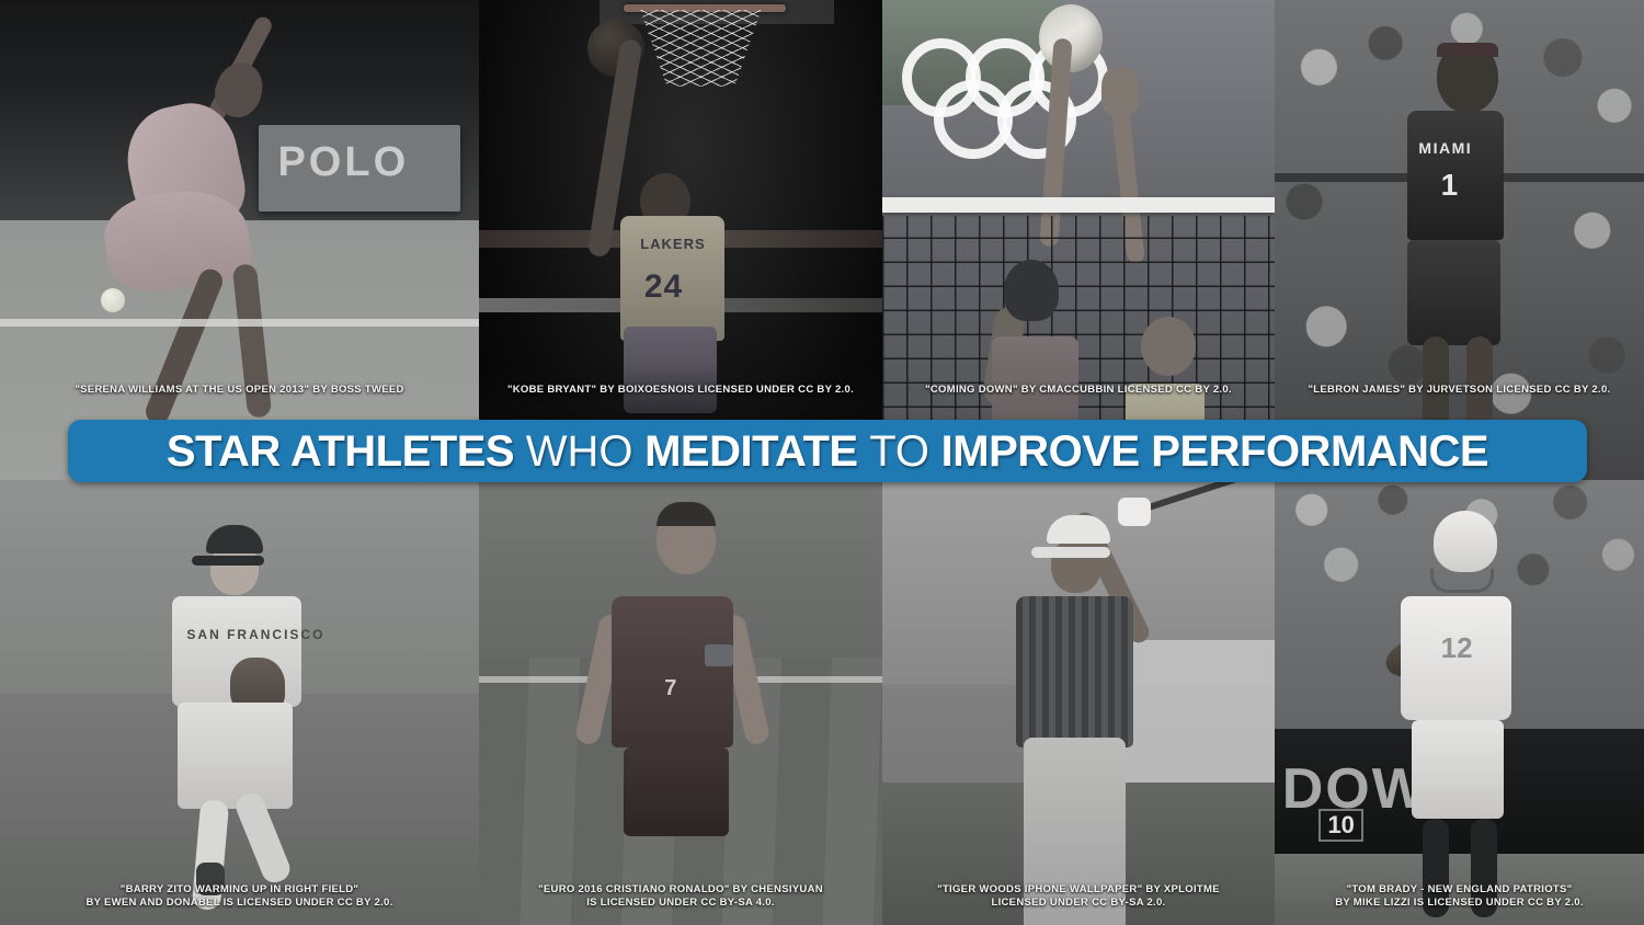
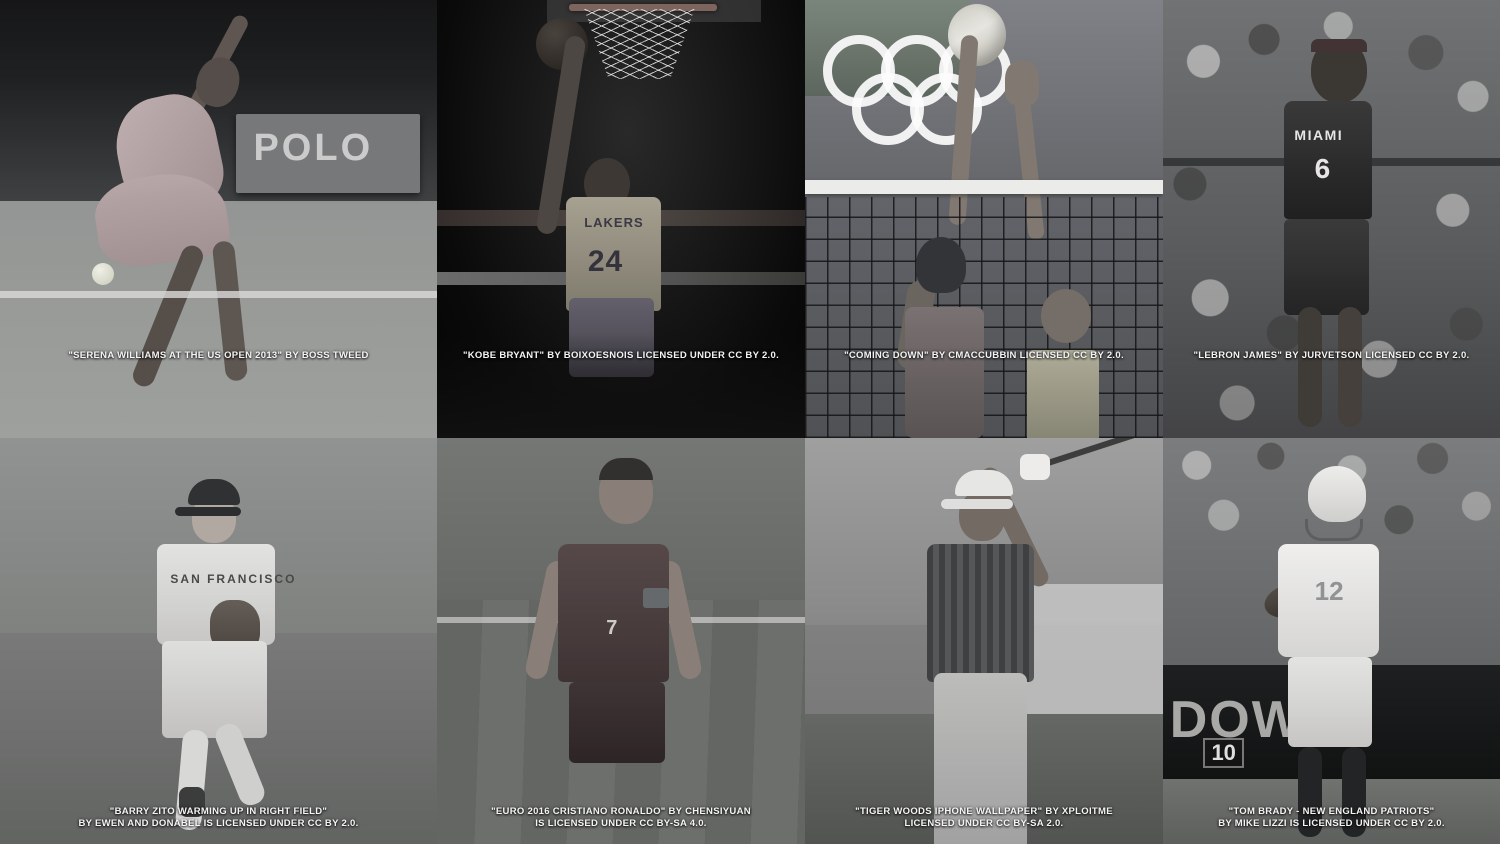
  POLO
  "SERENA WILLIAMS AT THE US OPEN 2013" BY BOSS TWEED
  LAKERS
  24
  "KOBE BRYANT" BY BOIXOESNOIS LICENSED UNDER CC BY 2.0.
  "COMING DOWN" BY CMACCUBBIN LICENSED CC BY 2.0.
  MIAMI
- 1
+ 6
  "LEBRON JAMES" BY JURVETSON LICENSED CC BY 2.0.
  SAN FRANCISCO
  "BARRY ZITO WARMING UP IN RIGHT FIELD"
  BY EWEN AND DONABEL IS LICENSED UNDER CC BY 2.0.
  7
  "EURO 2016 CRISTIANO RONALDO" BY CHENSIYUAN
  IS LICENSED UNDER CC BY-SA 4.0.
  "TIGER WOODS IPHONE WALLPAPER" BY XPLOITME
  LICENSED UNDER CC BY-SA 2.0.
  DOW
  10
  12
  "TOM BRADY - NEW ENGLAND PATRIOTS"
  BY MIKE LIZZI IS LICENSED UNDER CC BY 2.0.
- STAR ATHLETES WHO MEDITATE TO IMPROVE PERFORMANCE
